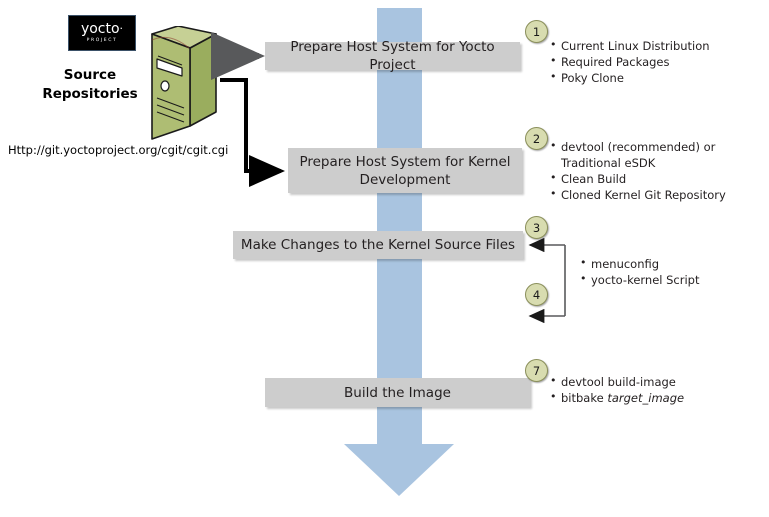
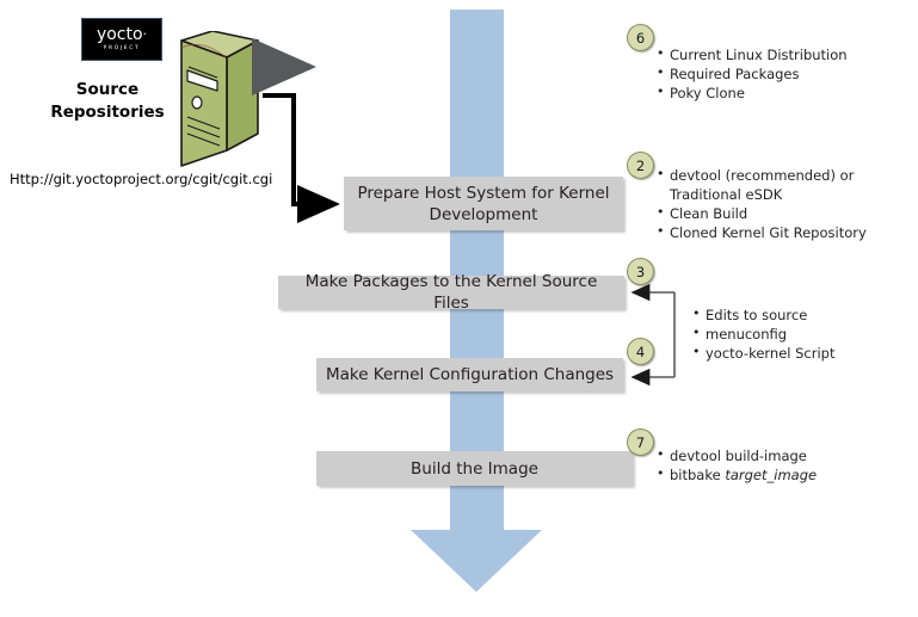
  yocto·
  Source
  Repositories
  Http://git.yoctoproject.org/cgit/cgit.cgi
- Prepare Host System for Yocto Project
  Prepare Host System for Kernel Development
- Make Changes to the Kernel Source Files
+ Make Packages to the Kernel Source Files
+ Make Kernel Configuration Changes
  Build the Image
- 1
+ 6
  2
  3
  4
  7
  Current Linux Distribution
  Required Packages
  Poky Clone
  devtool (recommended) or Traditional eSDK
  Clean Build
  Cloned Kernel Git Repository
+ Edits to source
  menuconfig
  yocto-kernel Script
  devtool build-image
  bitbake target_image
